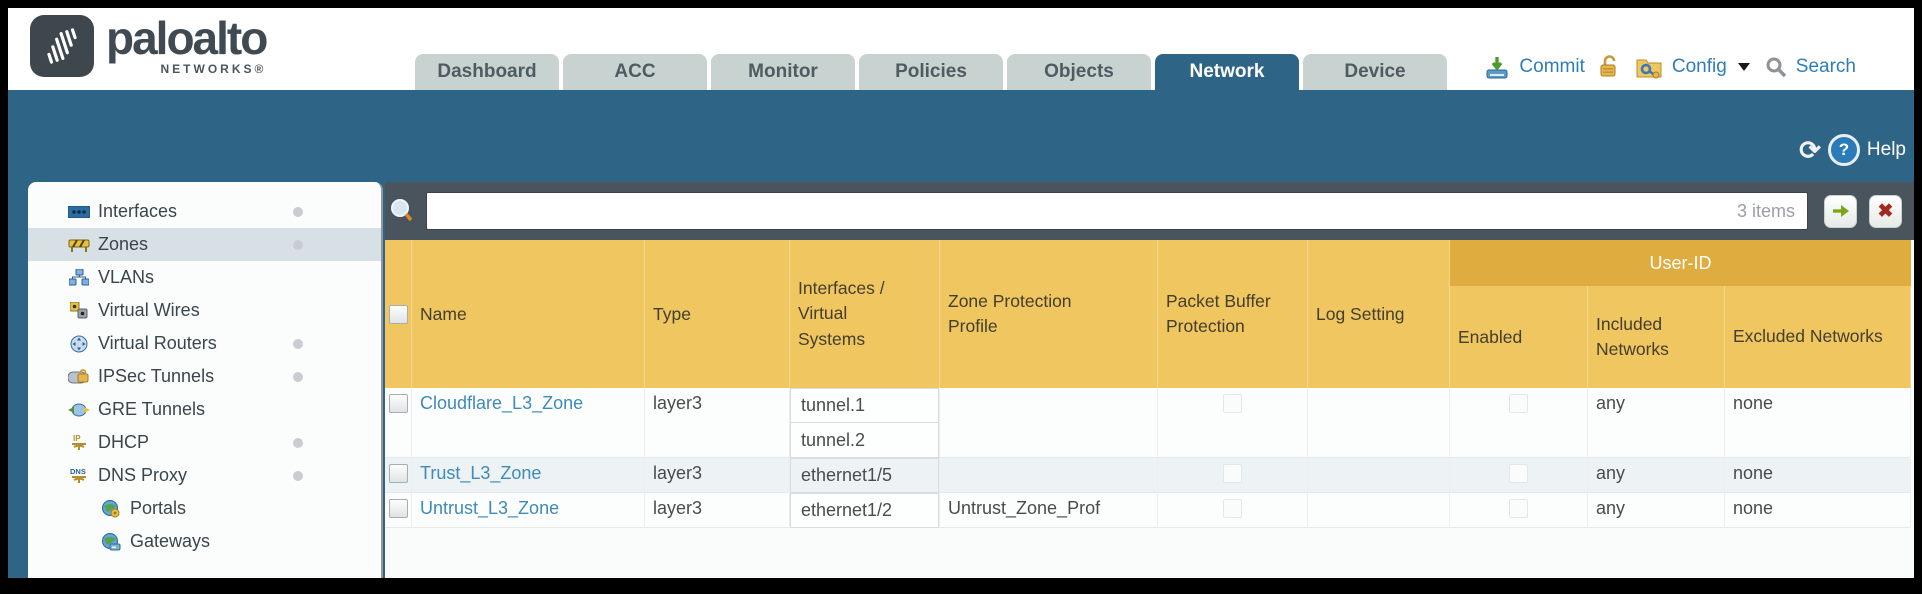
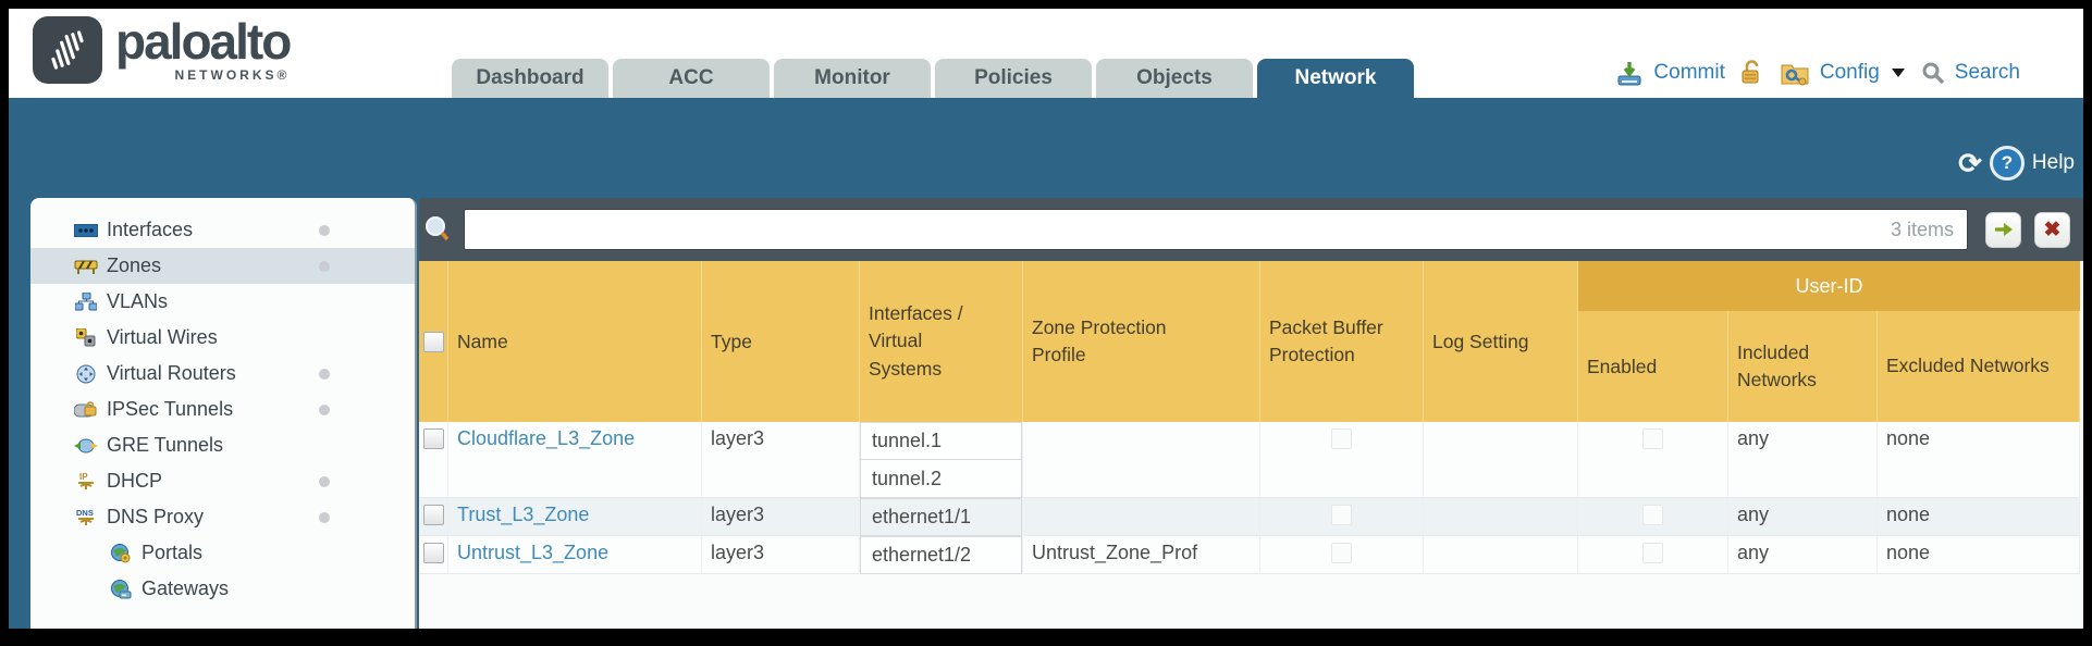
  paloalto
  NETWORKS®
  Dashboard
  ACC
  Monitor
  Policies
  Objects
  Network
- Device
  Commit
  Config
  Search
  ⟳
  ?
  Help
  Interfaces
  Zones
  VLANs
  Virtual Wires
  Virtual Routers
  IPSec Tunnels
  GRE Tunnels
  IP
  DHCP
  DNS
  DNS Proxy
  Portals
  Gateways
  3 items
  ✖
  Name
  Type
  Interfaces / Virtual Systems
  Zone Protection Profile
  Packet Buffer Protection
  Log Setting
  User-ID
  Enabled
  Included Networks
  Excluded Networks
  Cloudflare_L3_Zone
  layer3
  tunnel.1
  tunnel.2
  any
  none
  Trust_L3_Zone
  layer3
- ethernet1/5
+ ethernet1/1
  any
  none
  Untrust_L3_Zone
  layer3
  ethernet1/2
  Untrust_Zone_Prof
  any
  none
